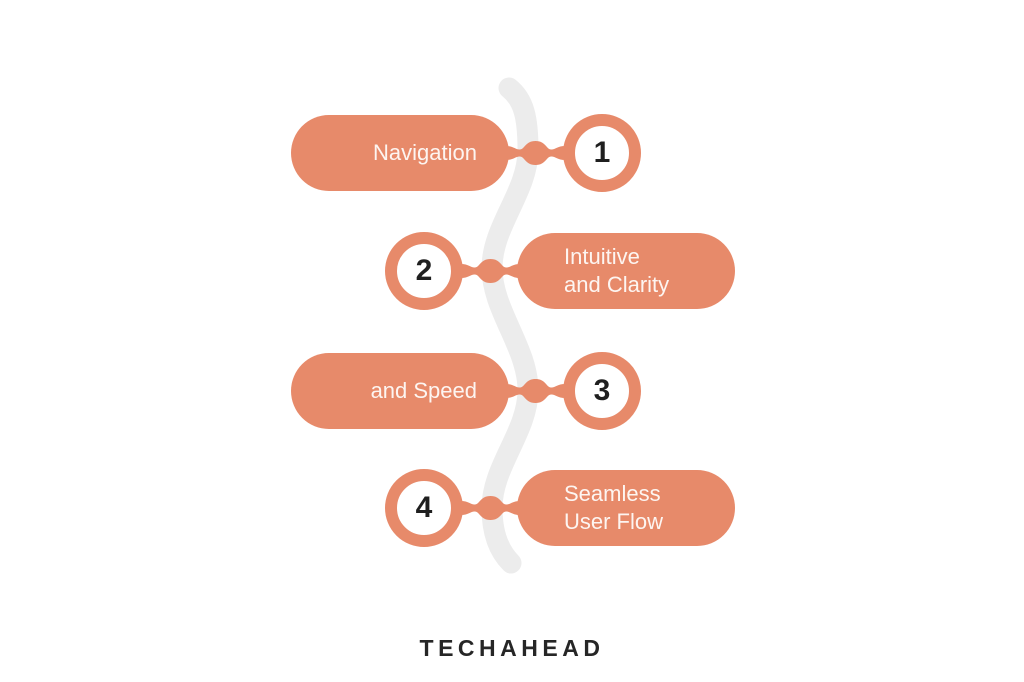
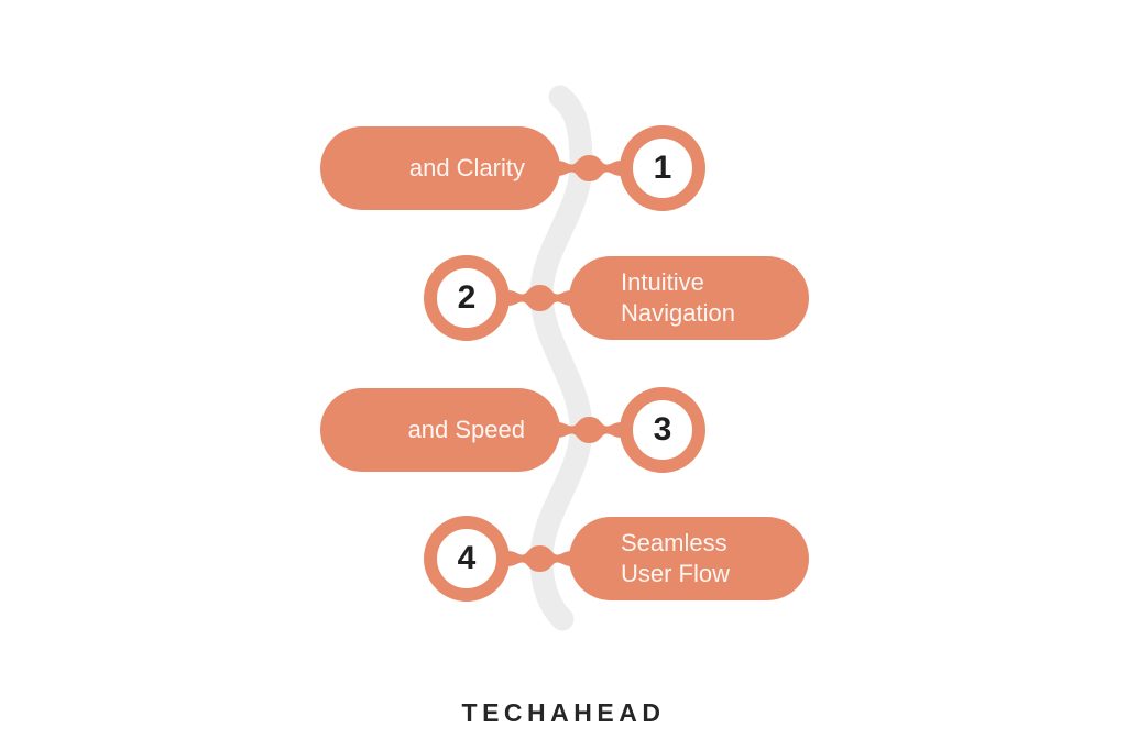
- Navigation
+ and Clarity
  1
  2
  Intuitive
- and Clarity
+ Navigation
  and Speed
  3
  4
  Seamless
  User Flow
  TECHAHEAD
